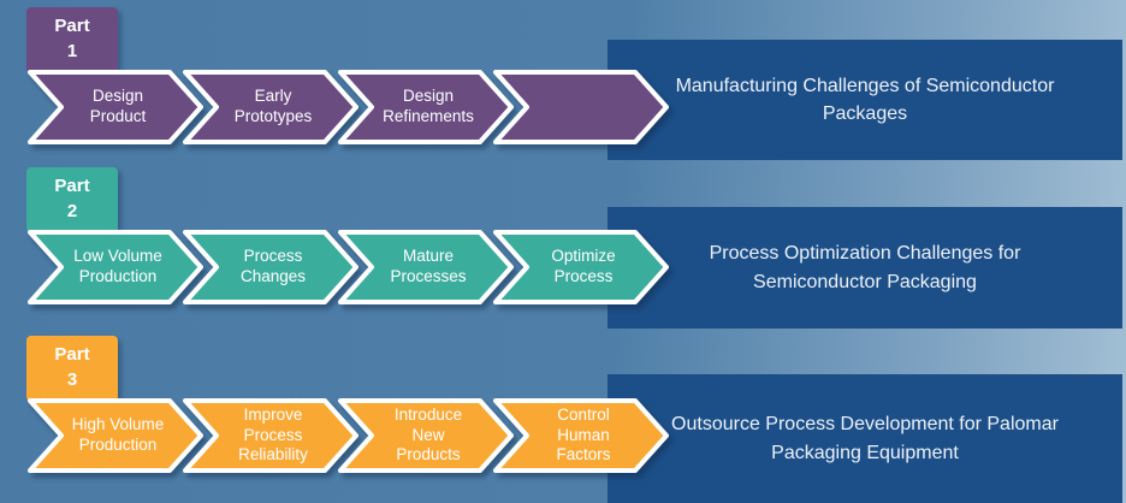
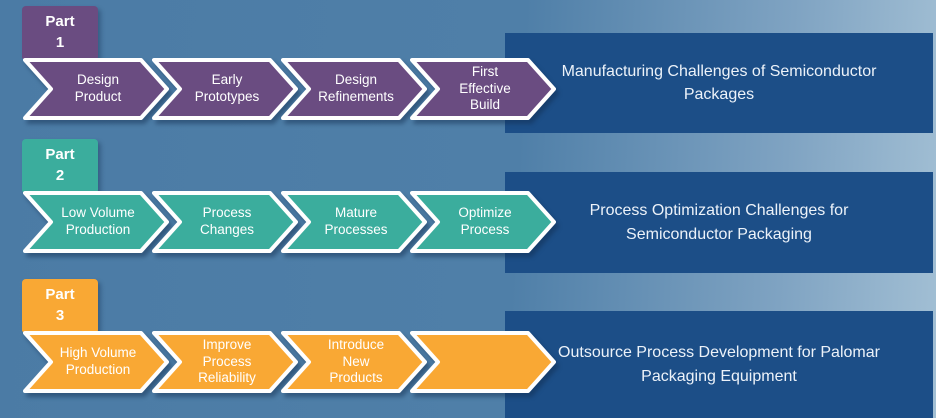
  Part
  1
  Design
  Product
  Early
  Prototypes
  Design
  Refinements
+ First
+ Effective
+ Build
  Manufacturing Challenges of Semiconductor
  Packages
  Part
  2
  Low Volume
  Production
  Process
  Changes
  Mature
  Processes
  Optimize
  Process
  Process Optimization Challenges for
  Semiconductor Packaging
  Part
  3
  High Volume
  Production
  Improve
  Process
  Reliability
  Introduce
  New
  Products
- Control
- Human
- Factors
  Outsource Process Development for Palomar
  Packaging Equipment
